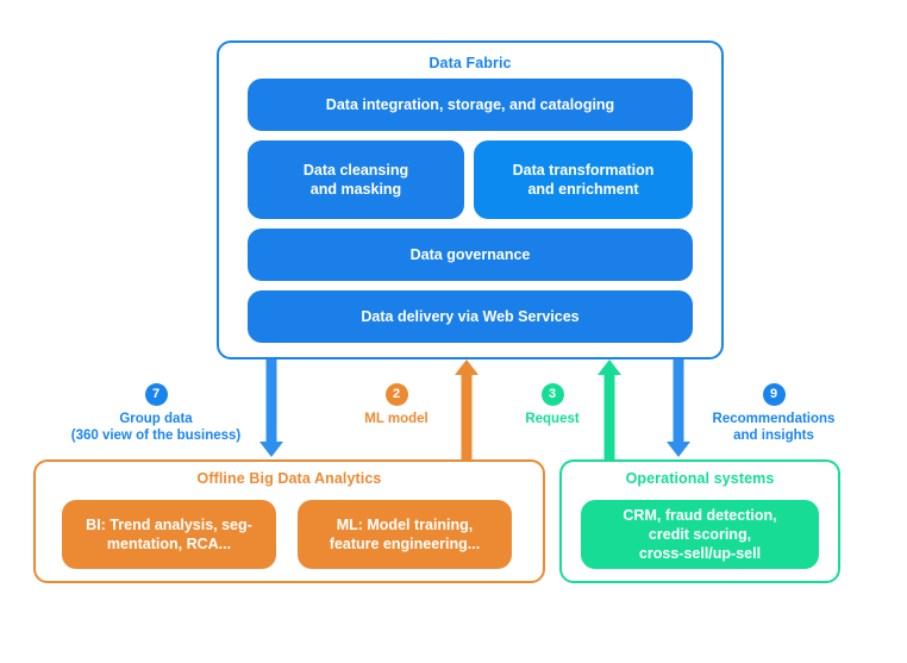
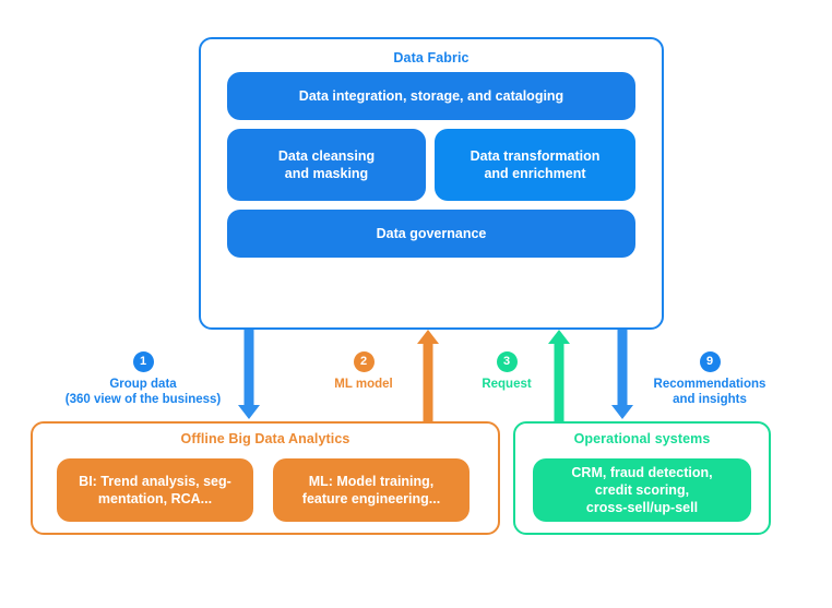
  Data Fabric
  Data integration, storage, and cataloging
  Data cleansing
  and masking
  Data transformation
  and enrichment
  Data governance
- Data delivery via Web Services
- 7
+ 1
  Group data
  (360 view of the business)
  2
  ML model
  3
  Request
  9
  Recommendations
  and insights
  Offline Big Data Analytics
  BI: Trend analysis, seg-
  mentation, RCA...
  ML: Model training,
  feature engineering...
  Operational systems
  CRM, fraud detection,
  credit scoring,
  cross-sell/up-sell
